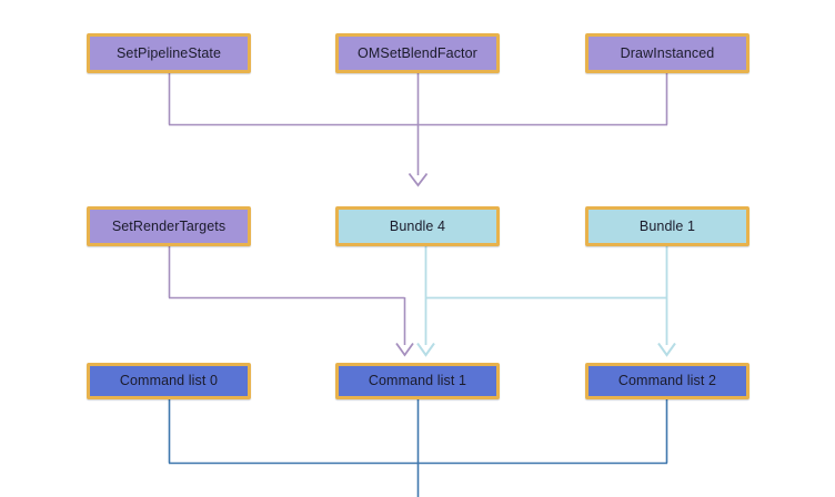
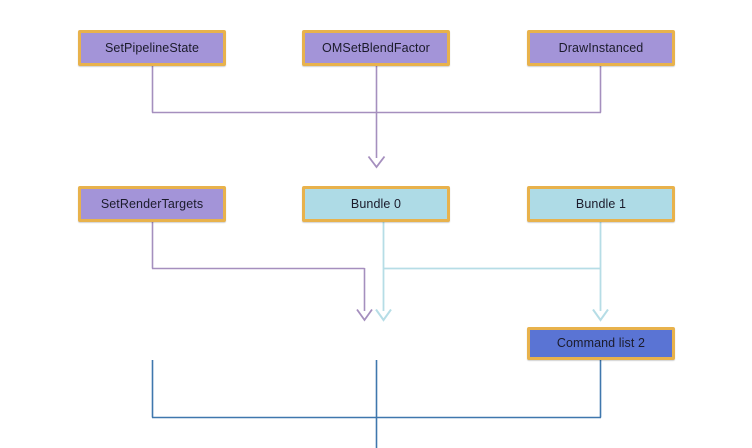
  SetPipelineState
  OMSetBlendFactor
  DrawInstanced
  SetRenderTargets
- Bundle 4
+ Bundle 0
  Bundle 1
- Command list 0
- Command list 1
  Command list 2
